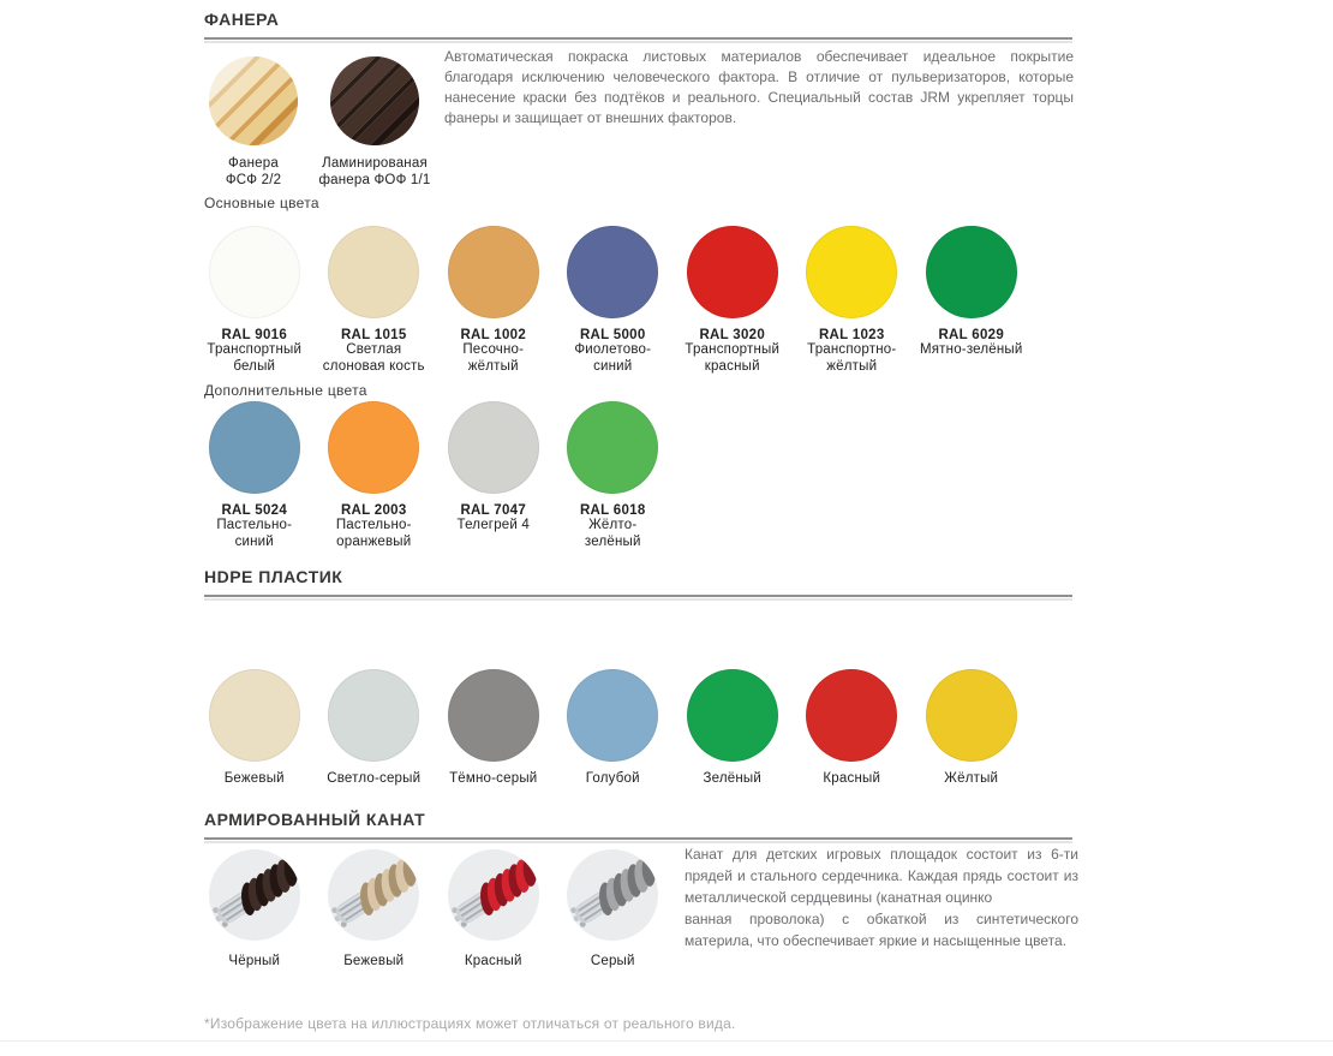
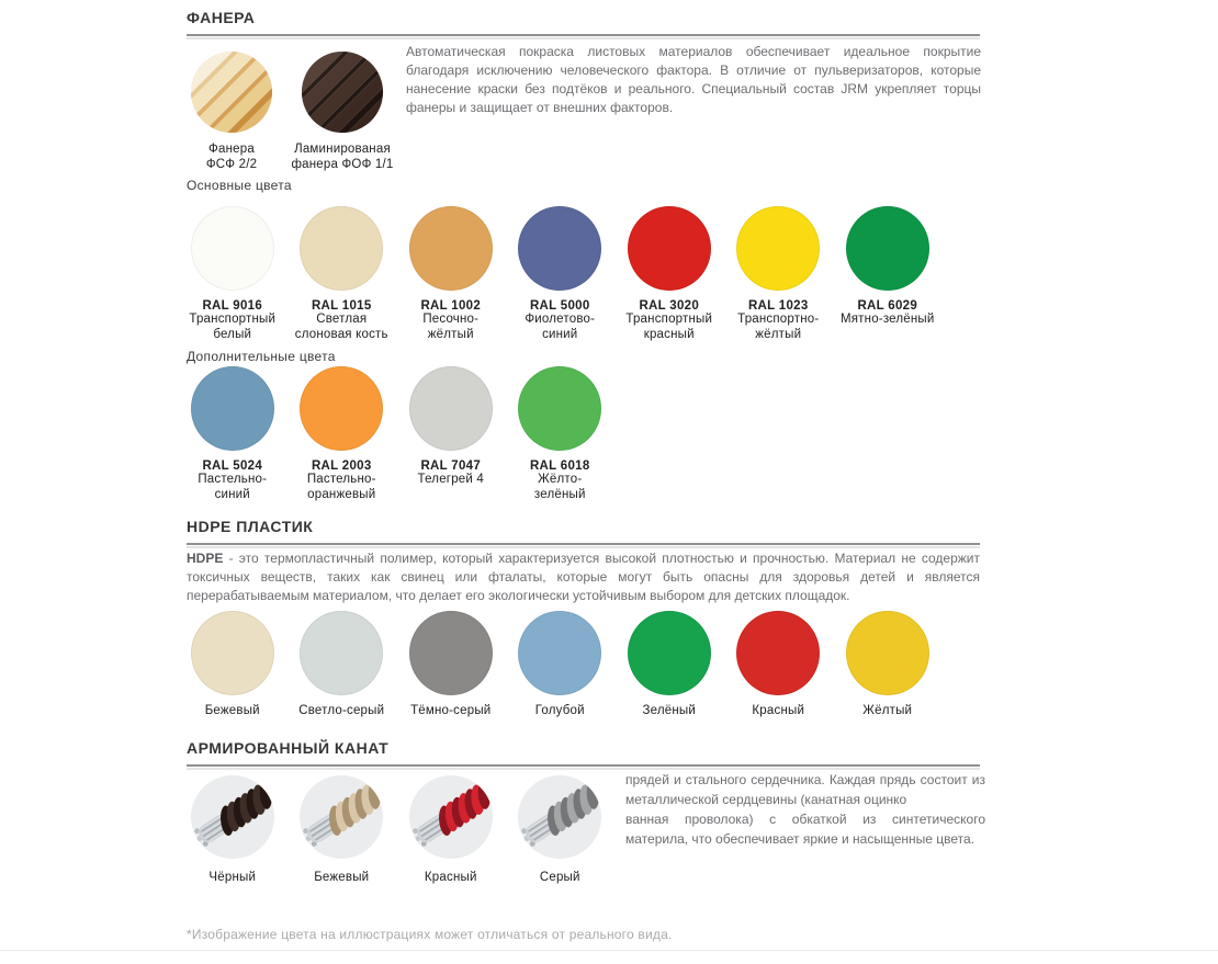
  ФАНЕРА
  Фанера
  ФСФ 2/2
  Ламинированая
  фанера ФОФ 1/1
  Автоматическая покраска листовых материалов обеспечивает идеальное покрытие
  благодаря исключению человеческого фактора. В отличие от пульверизаторов, которые
  нанесение краски без подтёков и реального. Специальный состав JRM укрепляет торцы
  фанеры и защищает от внешних факторов.
  Основные цвета
  RAL 9016
  Транспортный
  белый
  RAL 1015
  Светлая
  слоновая кость
  RAL 1002
  Песочно-
  жёлтый
  RAL 5000
  Фиолетово-
  синий
  RAL 3020
  Транспортный
  красный
  RAL 1023
  Транспортно-
  жёлтый
  RAL 6029
  Мятно-зелёный
  Дополнительные цвета
  RAL 5024
  Пастельно-
  синий
  RAL 2003
  Пастельно-
  оранжевый
  RAL 7047
  Телегрей 4
  RAL 6018
  Жёлто-
  зелёный
  HDPE ПЛАСТИК
+ HDPE - это термопластичный полимер, который характеризуется высокой плотностью и прочностью. Материал не содержит
+ токсичных веществ, таких как свинец или фталаты, которые могут быть опасны для здоровья детей и является
+ перерабатываемым материалом, что делает его экологически устойчивым выбором для детских площадок.
  Бежевый
  Светло-серый
  Тёмно-серый
  Голубой
  Зелёный
  Красный
  Жёлтый
  АРМИРОВАННЫЙ КАНАТ
  Чёрный
  Бежевый
  Красный
  Серый
- Канат для детских игровых площадок состоит из 6-ти
  прядей и стального сердечника. Каждая прядь состоит из
  металлической сердцевины (канатная оцинко
  ванная проволока) с обкаткой из синтетического
  материла, что обеспечивает яркие и насыщенные цвета.
  *Изображение цвета на иллюстрациях может отличаться от реального вида.
